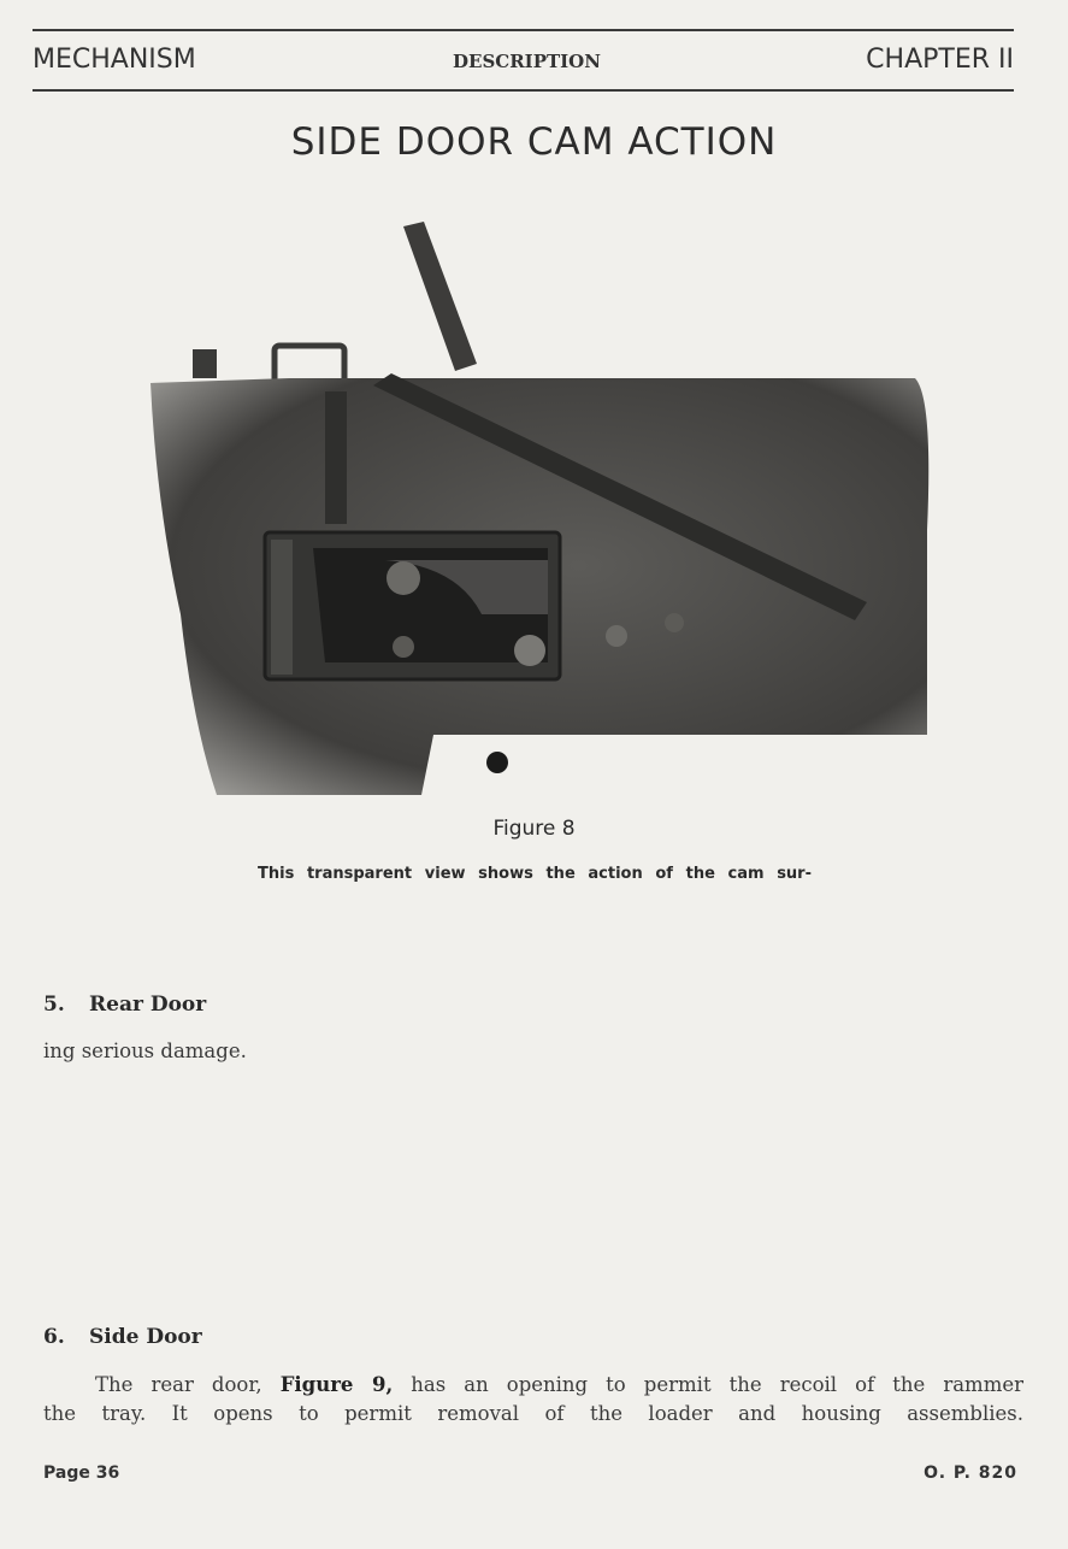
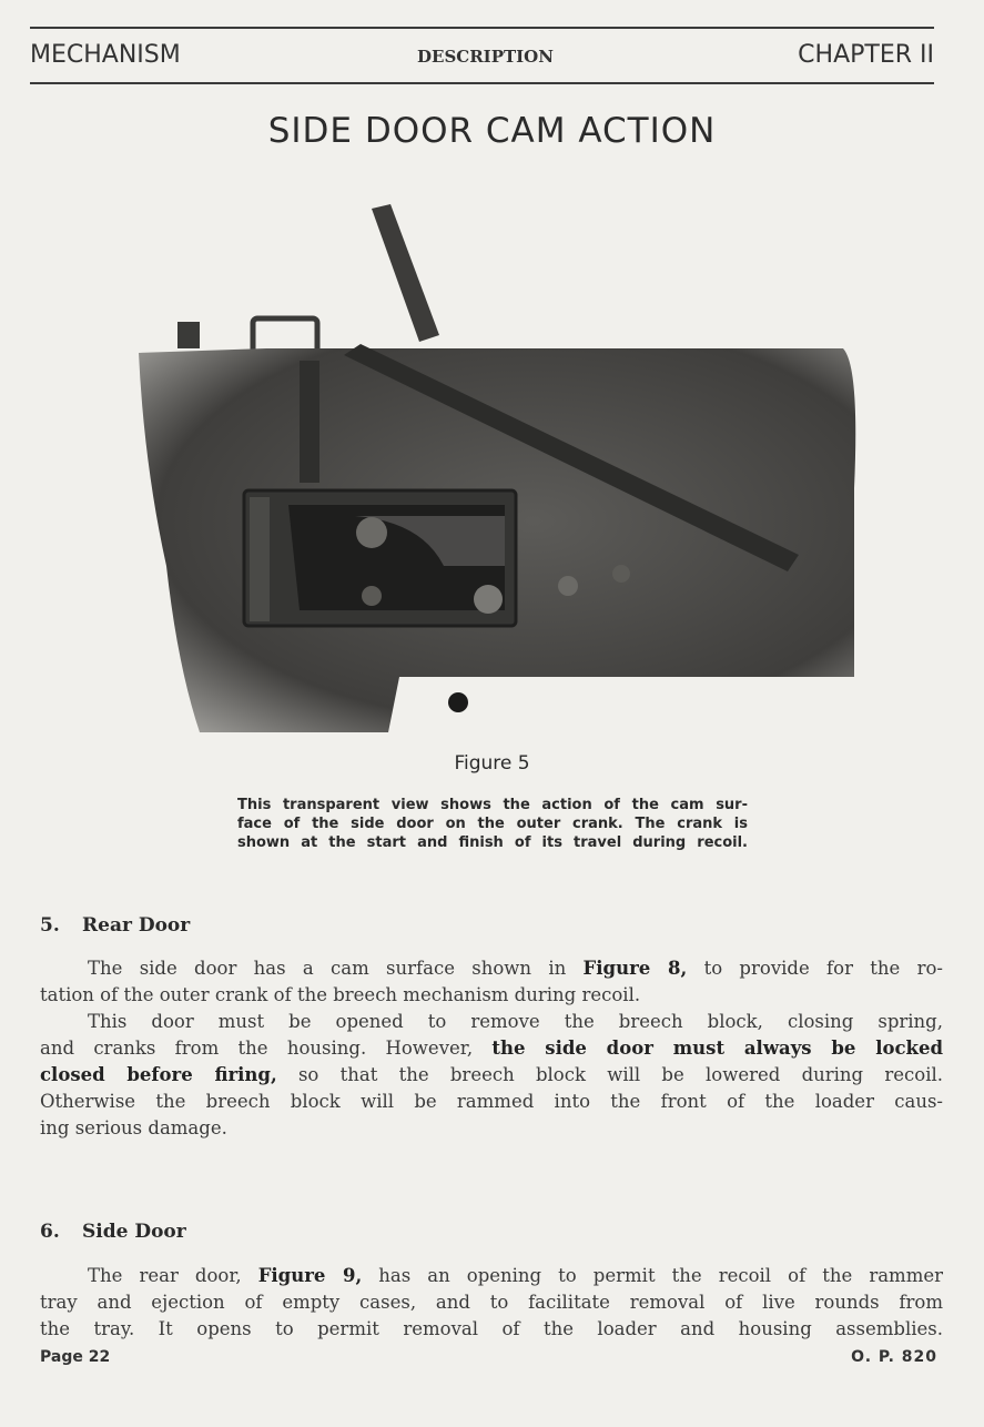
  MECHANISM
  DESCRIPTION
  CHAPTER II
  SIDE DOOR CAM ACTION
- Figure 8
+ Figure 5
  This transparent view shows the action of the cam sur-
+ face of the side door on the outer crank. The crank is
+ shown at the start and finish of its travel during recoil.
  5. Rear Door
+ The side door has a cam surface shown in Figure 8, to provide for the ro-
+ tation of the outer crank of the breech mechanism during recoil.
+ This door must be opened to remove the breech block, closing spring,
+ and cranks from the housing. However, the side door must always be locked
+ closed before firing, so that the breech block will be lowered during recoil.
+ Otherwise the breech block will be rammed into the front of the loader caus-
  ing serious damage.
  6. Side Door
  The rear door, Figure 9, has an opening to permit the recoil of the rammer
+ tray and ejection of empty cases, and to facilitate removal of live rounds from
  the tray. It opens to permit removal of the loader and housing assemblies.
- Page 36
+ Page 22
  O. P. 820
